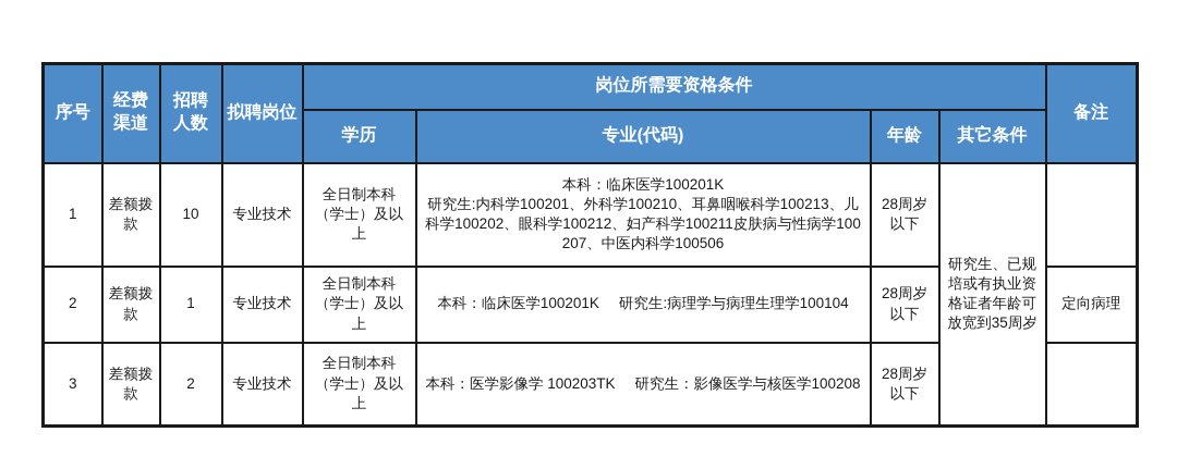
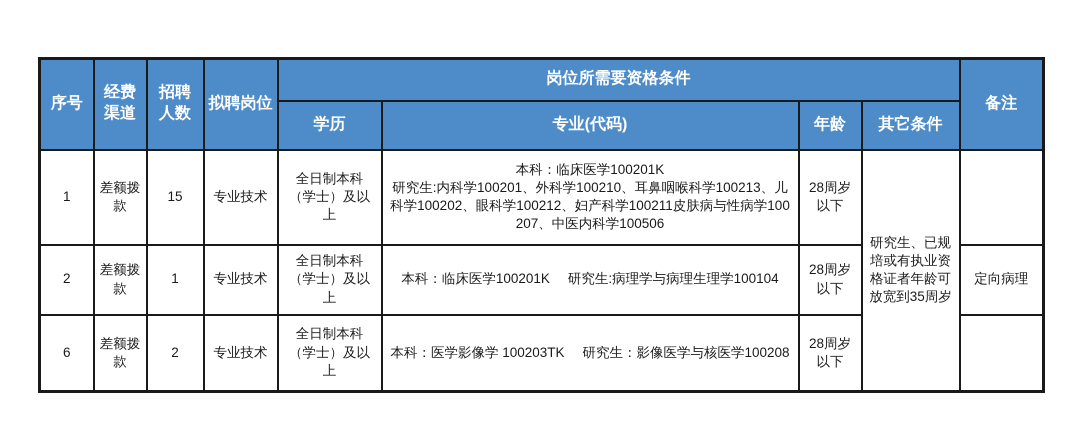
  序号	经费渠道	招聘人数	拟聘岗位	岗位所需要资格条件	备注
  学历	专业(代码)	年龄	其它条件
- 1	差额拨款	10	专业技术	全日制本科（学士）及以上	本科：临床医学100201K 研究生:内科学100201、外科学100210、耳鼻咽喉科学100213、儿科学100202、眼科学100212、妇产科学100211皮肤病与性病学100207、中医内科学100506	28周岁以下	研究生、已规培或有执业资格证者年龄可放宽到35周岁
+ 1	差额拨款	15	专业技术	全日制本科（学士）及以上	本科：临床医学100201K 研究生:内科学100201、外科学100210、耳鼻咽喉科学100213、儿科学100202、眼科学100212、妇产科学100211皮肤病与性病学100207、中医内科学100506	28周岁以下	研究生、已规培或有执业资格证者年龄可放宽到35周岁
  2	差额拨款	1	专业技术	全日制本科（学士）及以上	本科：临床医学100201K 研究生:病理学与病理生理学100104	28周岁以下	定向病理
- 3	差额拨款	2	专业技术	全日制本科（学士）及以上	本科：医学影像学 100203TK 研究生：影像医学与核医学100208	28周岁以下
+ 6	差额拨款	2	专业技术	全日制本科（学士）及以上	本科：医学影像学 100203TK 研究生：影像医学与核医学100208	28周岁以下
